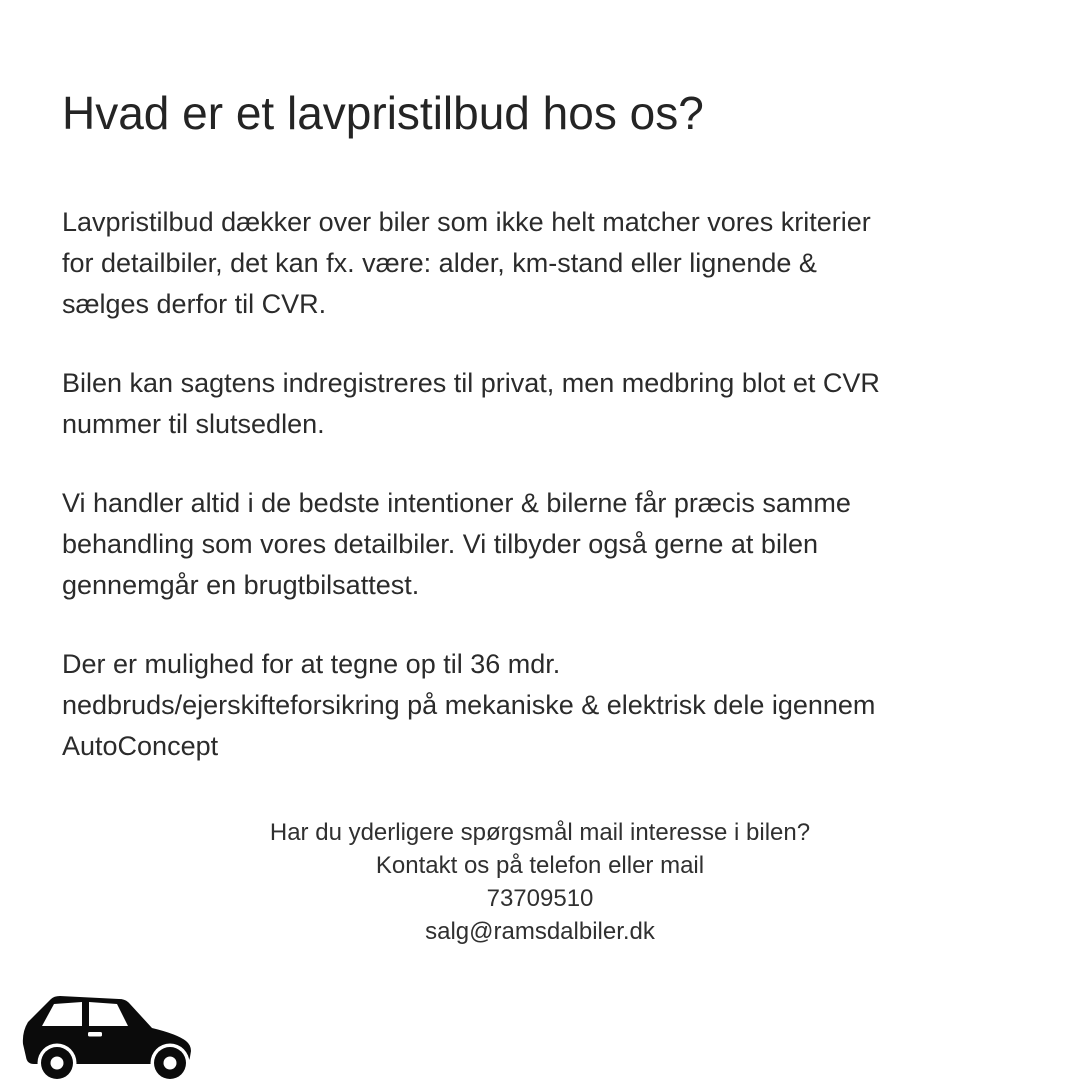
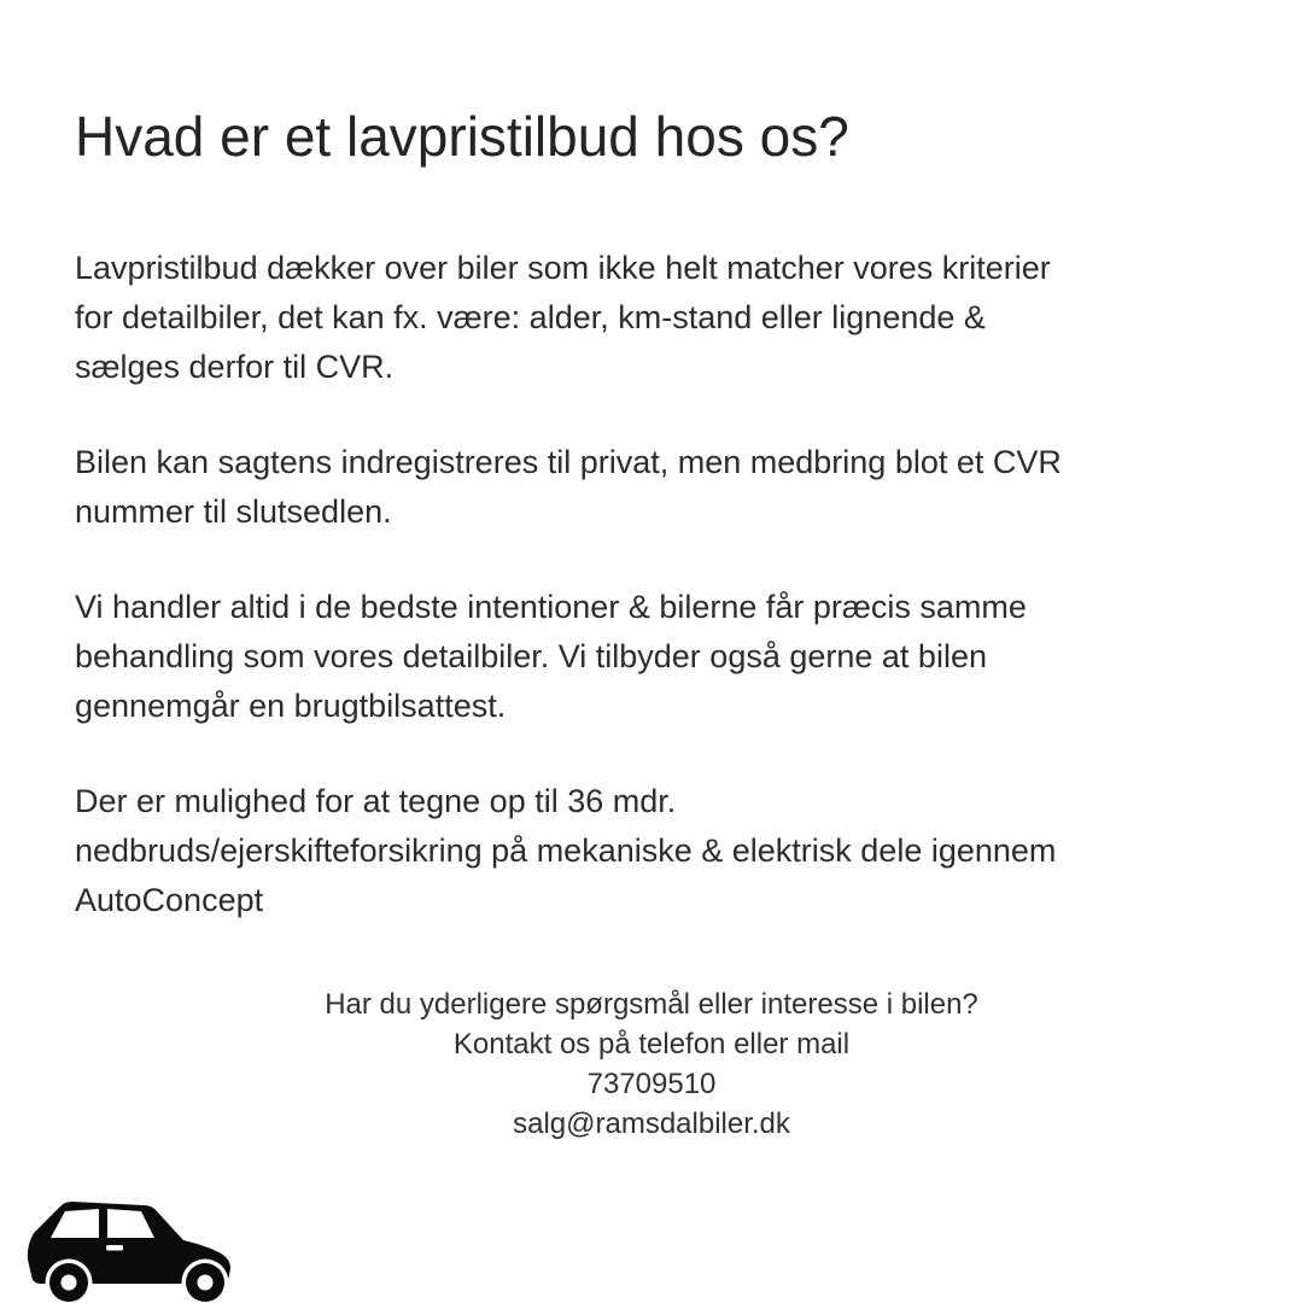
  Hvad er et lavpristilbud hos os?
  Lavpristilbud dækker over biler som ikke helt matcher vores kriterier
  for detailbiler, det kan fx. være: alder, km-stand eller lignende &
  sælges derfor til CVR.
  Bilen kan sagtens indregistreres til privat, men medbring blot et CVR
  nummer til slutsedlen.
  Vi handler altid i de bedste intentioner & bilerne får præcis samme
  behandling som vores detailbiler. Vi tilbyder også gerne at bilen
  gennemgår en brugtbilsattest.
  Der er mulighed for at tegne op til 36 mdr.
  nedbruds/ejerskifteforsikring på mekaniske & elektrisk dele igennem
  AutoConcept
- Har du yderligere spørgsmål mail interesse i bilen?
+ Har du yderligere spørgsmål eller interesse i bilen?
  Kontakt os på telefon eller mail
  73709510
  salg@ramsdalbiler.dk
